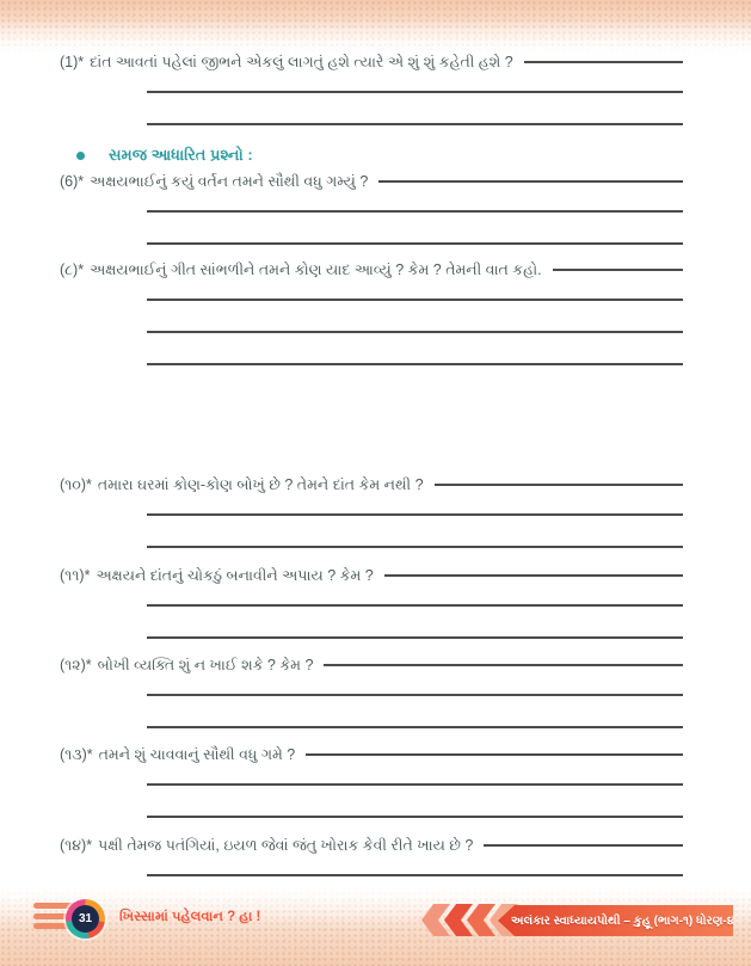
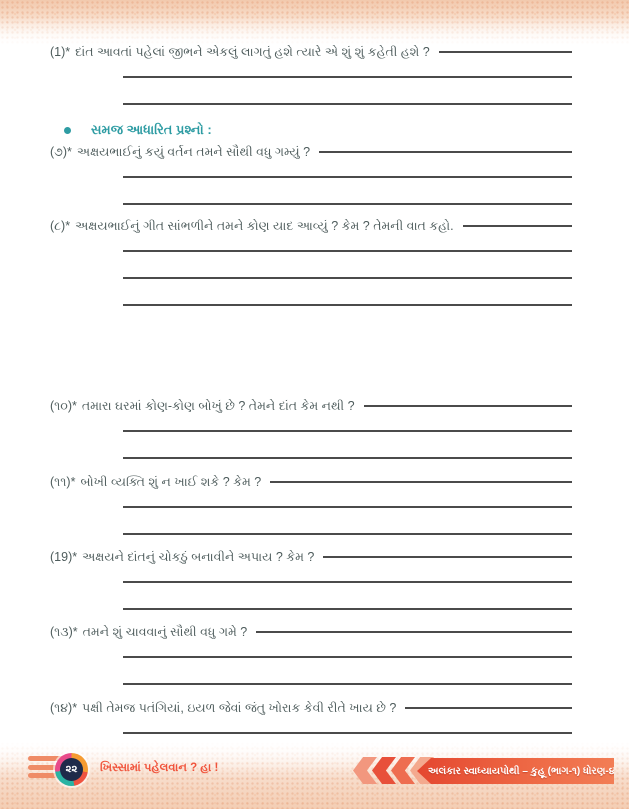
  (1)*
  દાંત આવતાં પહેલાં જીભને એકલું લાગતું હશે ત્યારે એ શું શું કહેતી હશે ?
  સમજ આધારિત પ્રશ્નો :
- (6)*
+ (૭)*
  અક્ષયભાઈનું કયું વર્તન તમને સૌથી વધુ ગમ્યું ?
  (૮)*
  અક્ષયભાઈનું ગીત સાંભળીને તમને કોણ યાદ આવ્યું ? કેમ ? તેમની વાત કહો.
  (૧૦)*
  તમારા ઘરમાં કોણ-કોણ બોખું છે ? તેમને દાંત કેમ નથી ?
  (૧૧)*
- અક્ષયને દાંતનું ચોકઠું બનાવીને અપાય ? કેમ ?
+ બોખી વ્યક્તિ શું ન ખાઈ શકે ? કેમ ?
- (૧૨)*
+ (19)*
- બોખી વ્યક્તિ શું ન ખાઈ શકે ? કેમ ?
+ અક્ષયને દાંતનું ચોકઠું બનાવીને અપાય ? કેમ ?
  (૧૩)*
  તમને શું ચાવવાનું સૌથી વધુ ગમે ?
  (૧૪)*
  પક્ષી તેમજ પતંગિયાં, ઇયળ જેવાં જંતુ ખોરાક કેવી રીતે ખાય છે ?
- 31
+ ૨૨
  ખિસ્સામાં પહેલવાન ? હા !
  અલંકાર સ્વાધ્યાયપોથી – કુહૂ (ભાગ-૧) ધોરણ-૪
